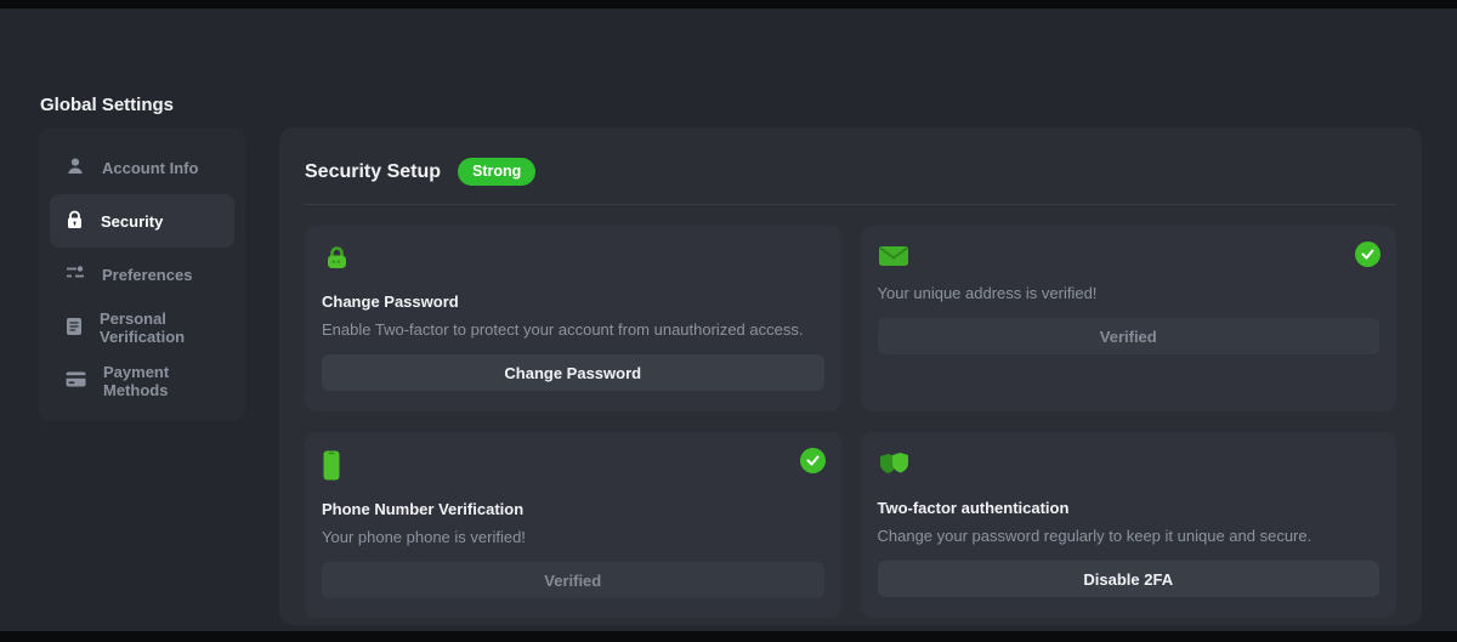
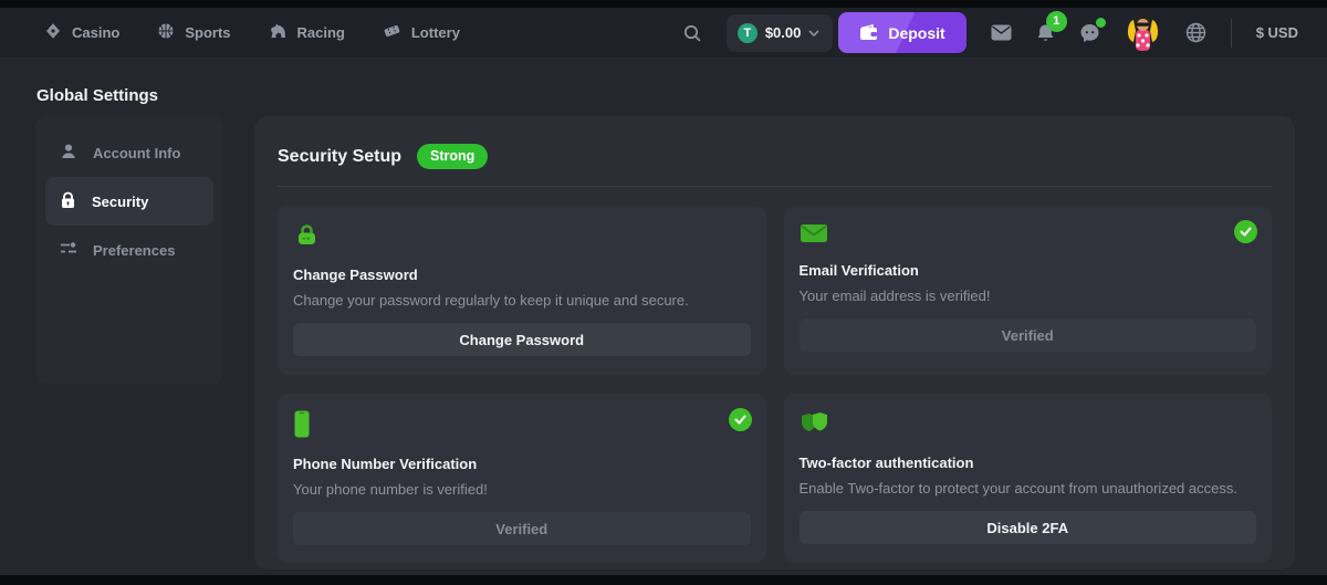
+ Casino
+ Sports
+ Racing
+ Lottery
+ T
+ $0.00
+ Deposit
+ 1
+ $ USD
  Global Settings
  Account Info
  Security
  Preferences
- Personal Verification
- Payment Methods
  Security Setup
  Strong
  Change Password
- Enable Two-factor to protect your account from unauthorized access.
+ Change your password regularly to keep it unique and secure.
  Change Password
+ Email Verification
- Your unique address is verified!
+ Your email address is verified!
  Verified
  Phone Number Verification
- Your phone phone is verified!
+ Your phone number is verified!
  Verified
  Two-factor authentication
- Change your password regularly to keep it unique and secure.
+ Enable Two-factor to protect your account from unauthorized access.
  Disable 2FA
